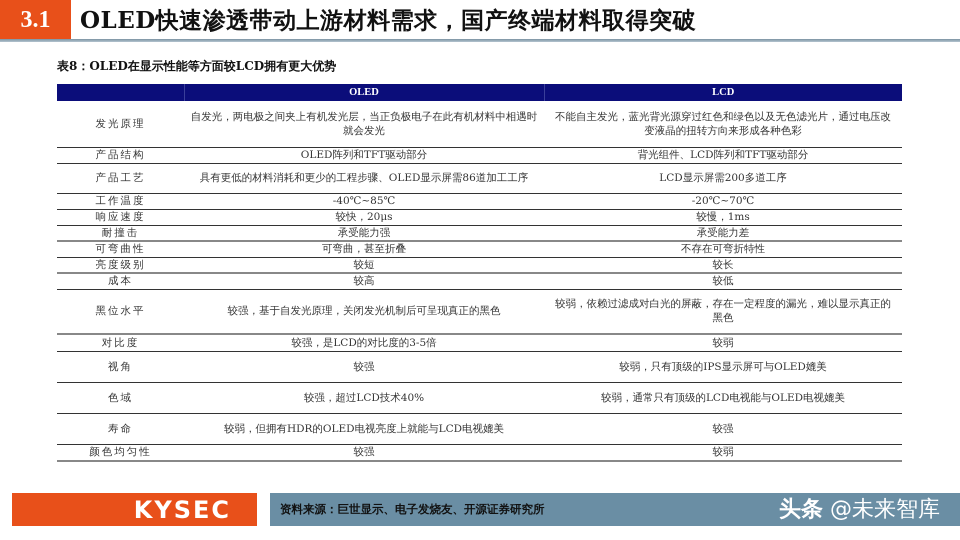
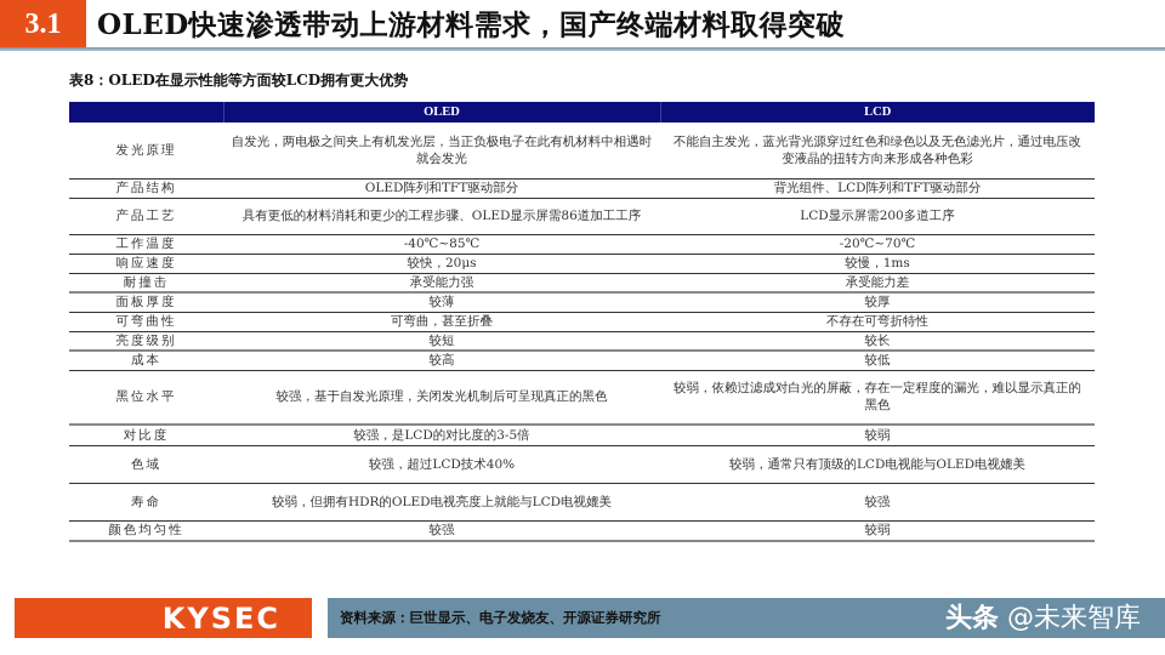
  3.1
  OLED快速渗透带动上游材料需求，国产终端材料取得突破
  表8：OLED在显示性能等方面较LCD拥有更大优势
  	OLED	LCD
  发光原理	自发光，两电极之间夹上有机发光层，当正负极电子在此有机材料中相遇时就会发光	不能自主发光，蓝光背光源穿过红色和绿色以及无色滤光片，通过电压改变液晶的扭转方向来形成各种色彩
  产品结构	OLED阵列和TFT驱动部分	背光组件、LCD阵列和TFT驱动部分
  产品工艺	具有更低的材料消耗和更少的工程步骤、OLED显示屏需86道加工工序	LCD显示屏需200多道工序
  工作温度	-40℃~85℃	-20℃~70℃
  响应速度	较快，20μs	较慢，1ms
  耐撞击	承受能力强	承受能力差
+ 面板厚度	较薄	较厚
  可弯曲性	可弯曲，甚至折叠	不存在可弯折特性
  亮度级别	较短	较长
  成本	较高	较低
  黑位水平	较强，基于自发光原理，关闭发光机制后可呈现真正的黑色	较弱，依赖过滤成对白光的屏蔽，存在一定程度的漏光，难以显示真正的黑色
  对比度	较强，是LCD的对比度的3-5倍	较弱
- 视角	较强	较弱，只有顶级的IPS显示屏可与OLED媲美
  色域	较强，超过LCD技术40%	较弱，通常只有顶级的LCD电视能与OLED电视媲美
  寿命	较弱，但拥有HDR的OLED电视亮度上就能与LCD电视媲美	较强
  颜色均匀性	较强	较弱
  KYSEC
  资料来源：巨世显示、电子发烧友、开源证券研究所
  头条 @未来智库
